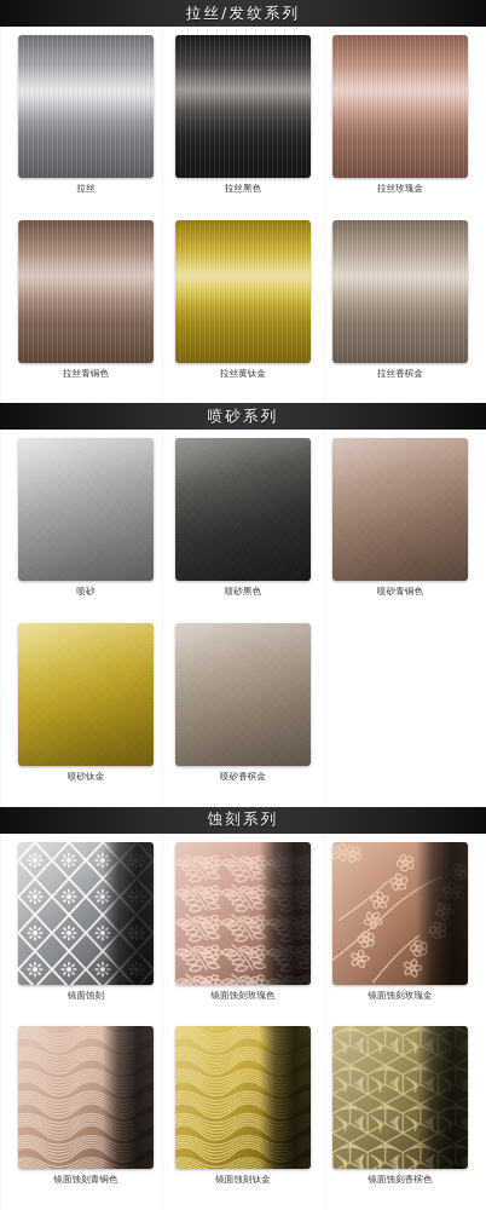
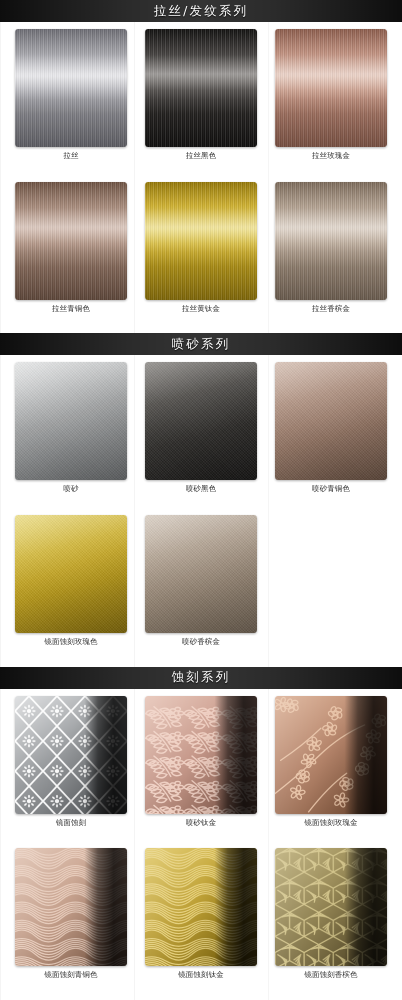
  拉丝/发纹系列
  拉丝
  拉丝黑色
  拉丝玫瑰金
  拉丝青铜色
  拉丝黄钛金
  拉丝香槟金
  喷砂系列
  喷砂
  喷砂黑色
  喷砂青铜色
- 喷砂钛金
+ 镜面蚀刻玫瑰色
  喷砂香槟金
  蚀刻系列
  镜面蚀刻
- 镜面蚀刻玫瑰色
+ 喷砂钛金
  镜面蚀刻玫瑰金
  镜面蚀刻青铜色
  镜面蚀刻钛金
  镜面蚀刻香槟色
